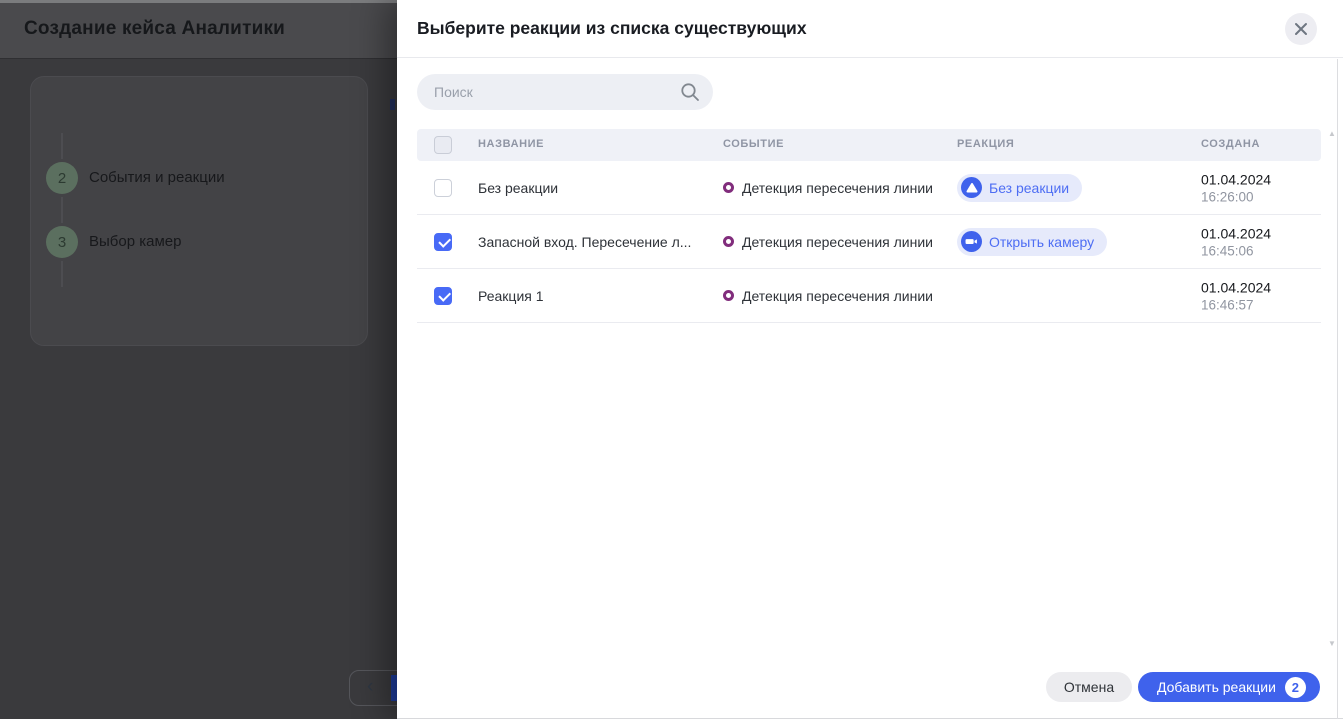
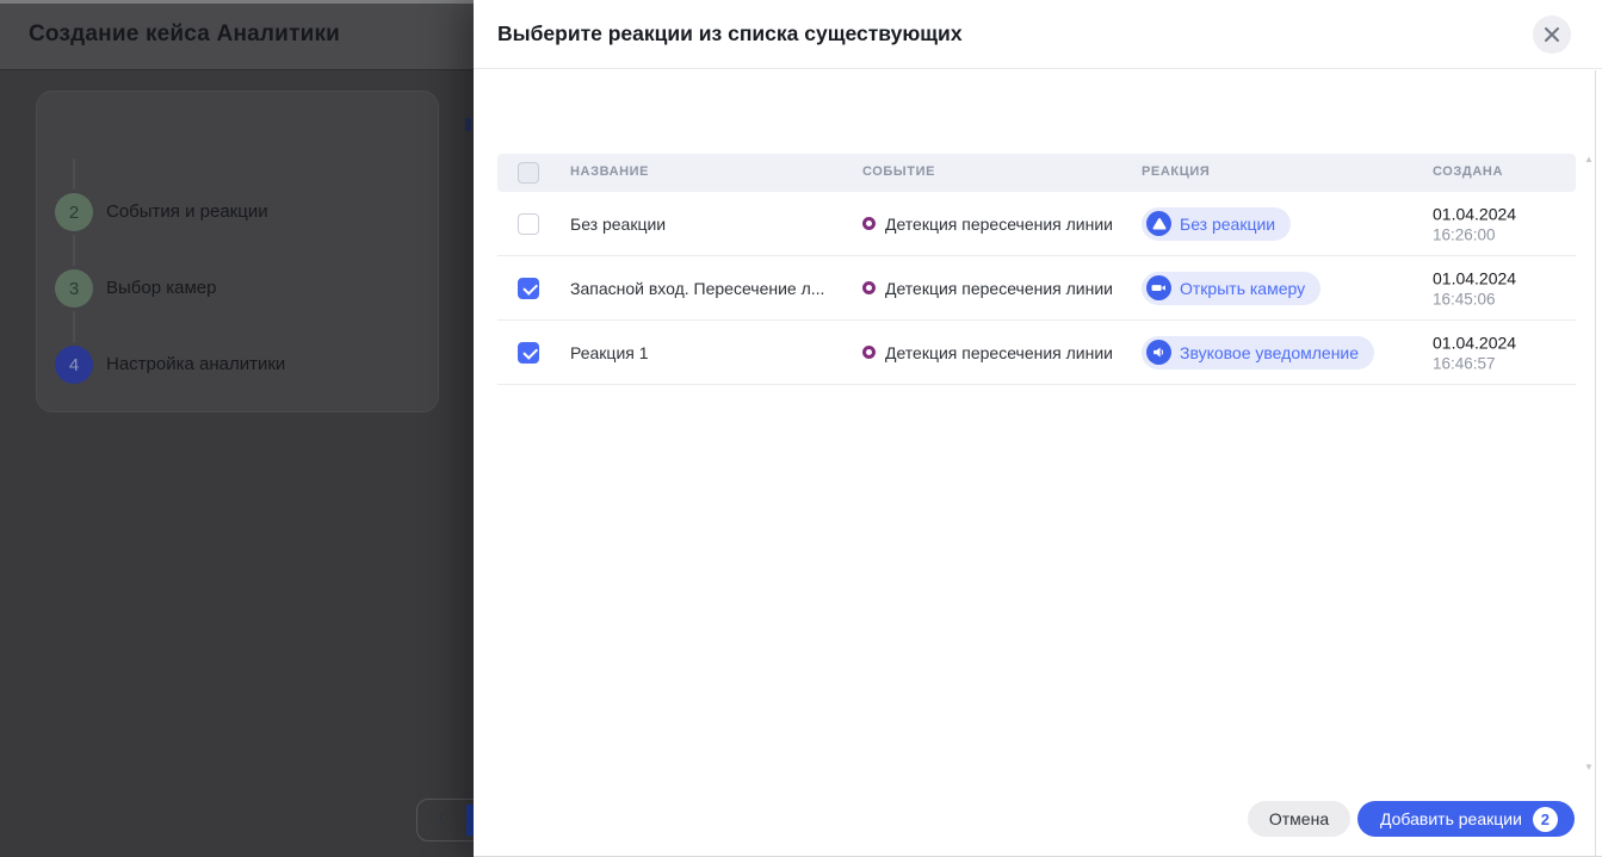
  Создание кейса Аналитики
  2
  События и реакции
  3
  Выбор камер
+ 4
+ Настройка аналитики
  Выберите реакции из списка существующих
- Поиск
  НАЗВАНИЕ
  СОБЫТИЕ
  РЕАКЦИЯ
  СОЗДАНА
  Без реакции
  Детекция пересечения линии
  Без реакции
  01.04.2024
  16:26:00
  Запасной вход. Пересечение л...
  Детекция пересечения линии
  Открыть камеру
  01.04.2024
  16:45:06
  Реакция 1
  Детекция пересечения линии
+ Звуковое уведомление
  01.04.2024
  16:46:57
  Отмена
  Добавить реакции
  2
  ▲
  ▼
